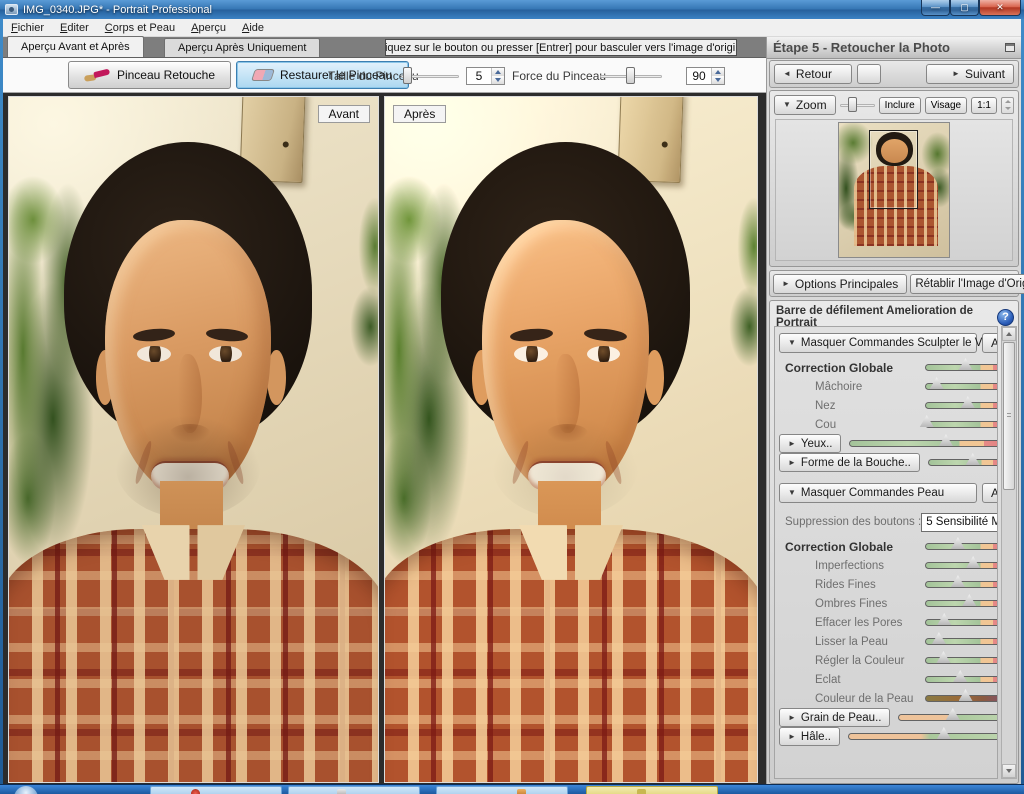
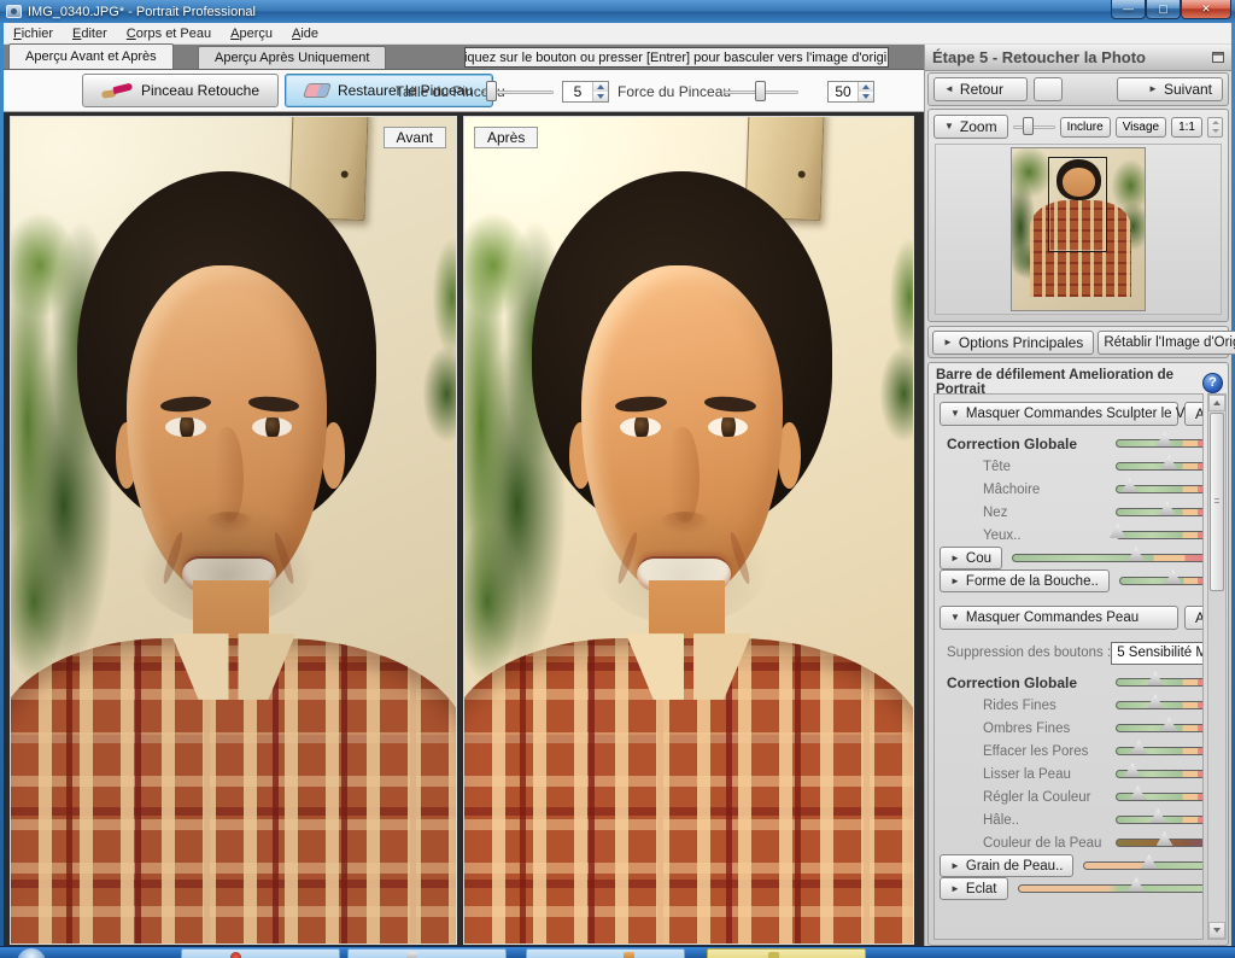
  IMG_0340.JPG* - Portrait Professional
  —
  ▢
  ✕
  Fichier
  Editer
  Corps et Peau
  Aperçu
  Aide
  Aperçu Avant et Après
  Aperçu Après Uniquement
  iquez sur le bouton ou presser [Entrer] pour basculer vers l'image d'origi
  Pinceau Retouche
  Restaurer le Pinceau
  Taille du Pinc
  5
  Force du Pincea
- 90
+ 50
  Avant
  Après
  Étape 5 - Retoucher la Photo
  ◄
  Retour
  ►
  Suivant
  ▼
  Zoom
  Inclure
  Visage
  1:1
  ►
  Options Principales
  Rétablir l'Image d'Ori
  Barre de défilement Amelioration de Portrait
  ?
  ▼
  Masquer Commandes Sculpter le V
  A
  Correction Globale
+ Tête
  Mâchoire
  Nez
- Cou
+ Yeux..
  ►
- Yeux..
+ Cou
  ►
  Forme de la Bouche..
  ▼
  Masquer Commandes Peau
  A
  Suppression des boutons :
  5 Sensibilité M
  Correction Globale
- Imperfections
  Rides Fines
  Ombres Fines
  Effacer les Pores
  Lisser la Peau
  Régler la Couleur
- Eclat
+ Hâle..
  Couleur de la Peau
  ►
  Grain de Peau..
  ►
- Hâle..
+ Eclat
